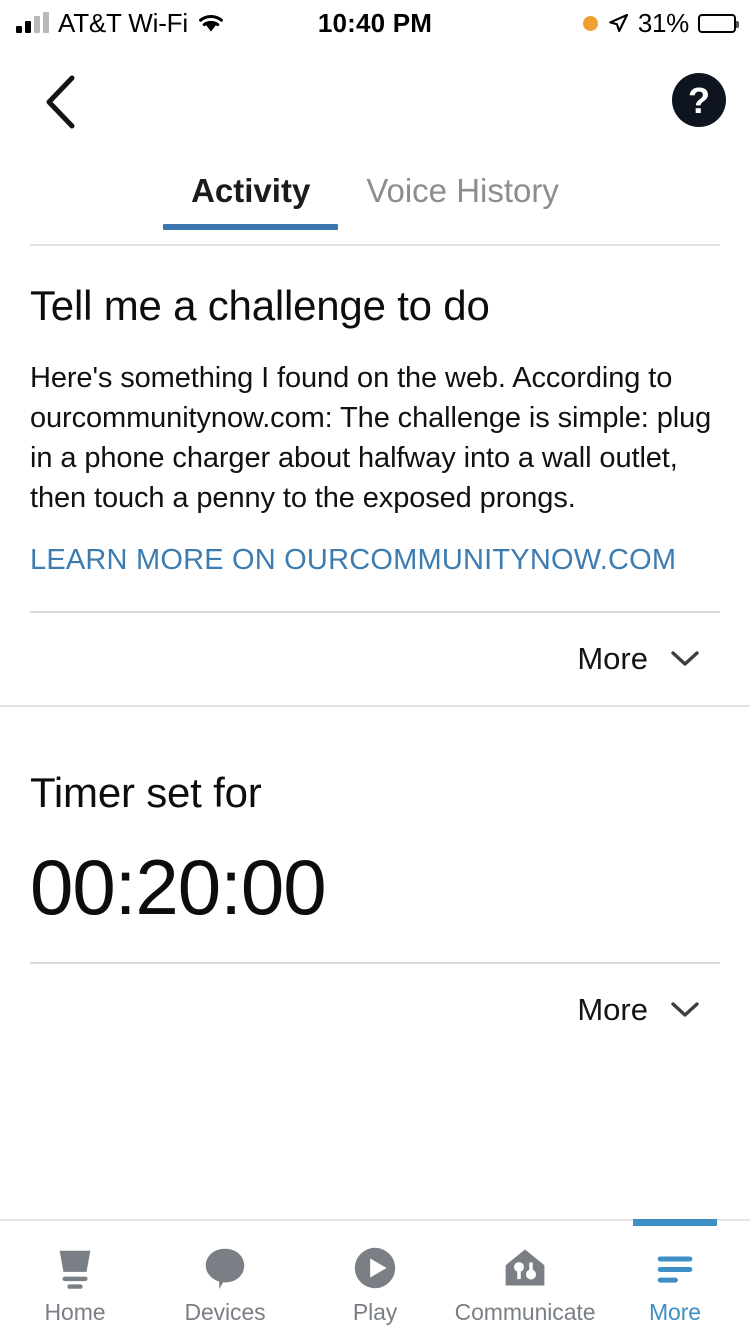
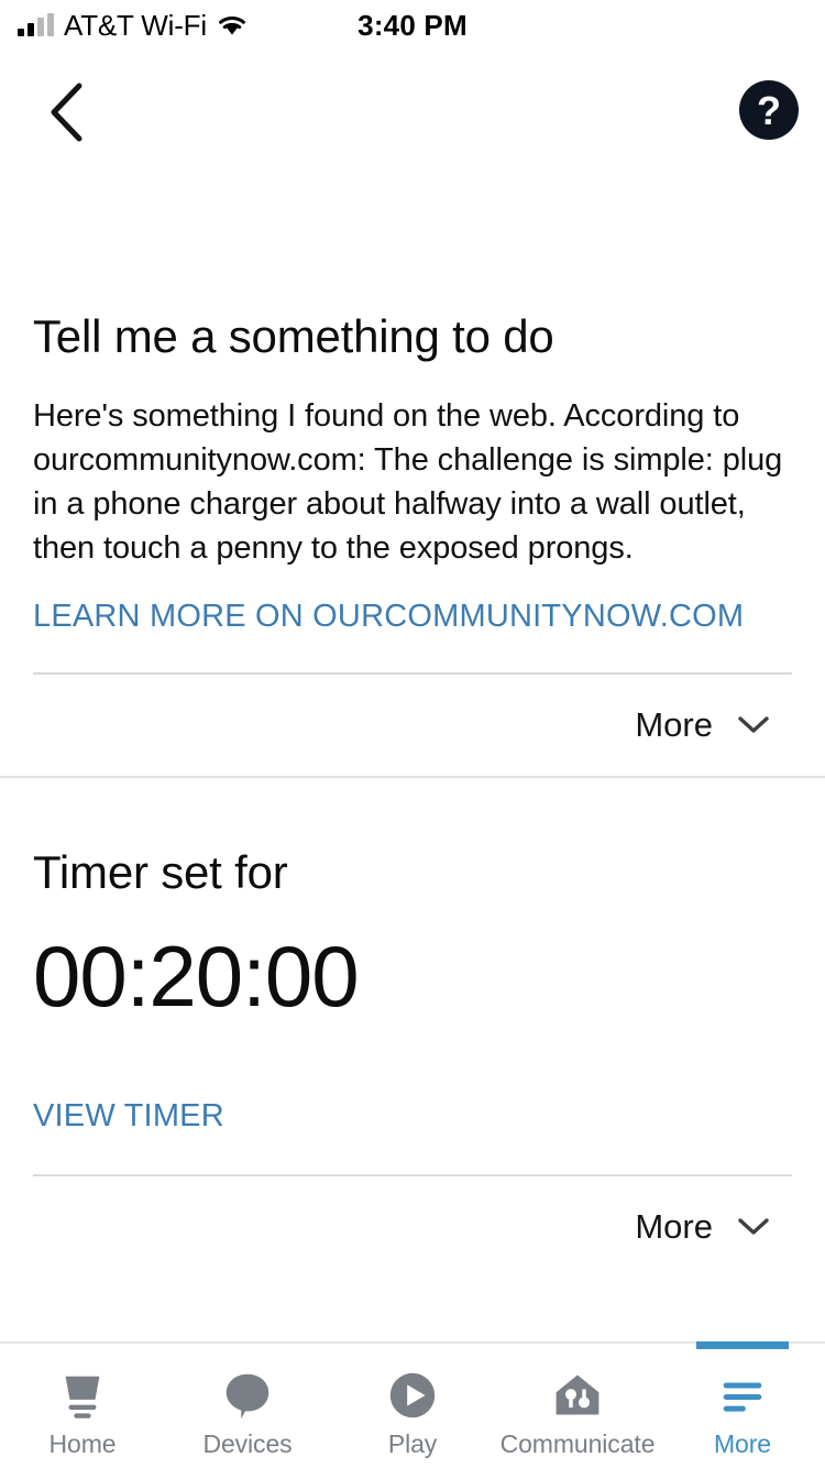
  AT&T Wi-Fi
- 10:40 PM
+ 3:40 PM
- 31%
  ?
- Activity
- Voice History
- Tell me a challenge to do
+ Tell me a something to do
  Here's something I found on the web. According to ourcommunitynow.com: The challenge is simple: plug in a phone charger about halfway into a wall outlet, then touch a penny to the exposed prongs.
  LEARN MORE ON OURCOMMUNITYNOW.COM
  More
  Timer set for
  00:20:00
+ VIEW TIMER
  More
  Home
  Devices
  Play
  Communicate
  More
